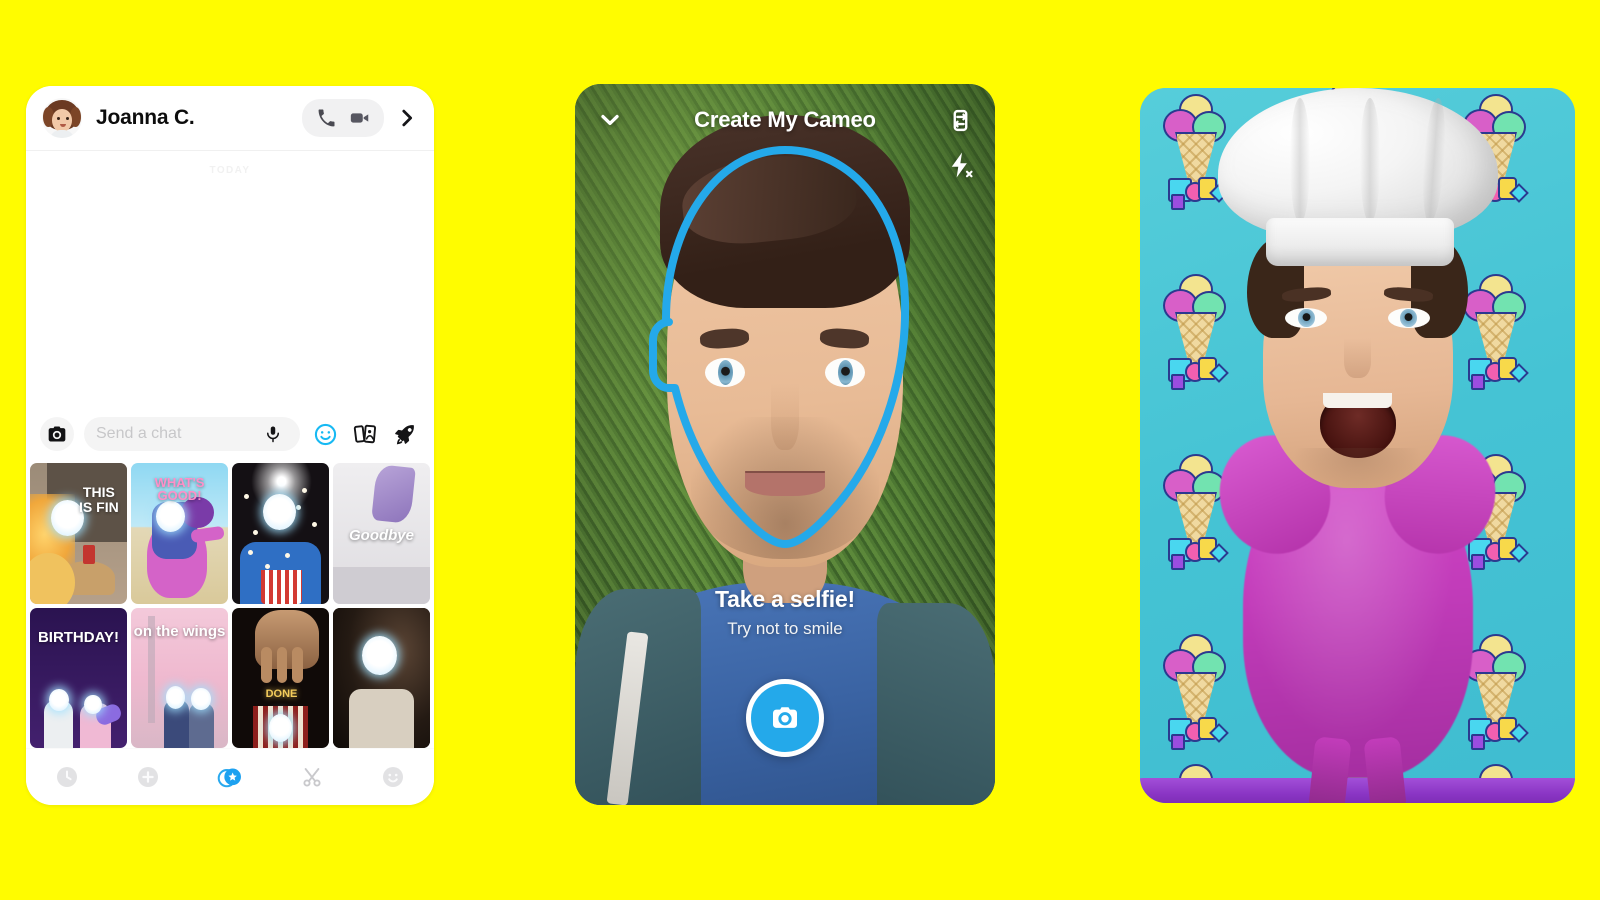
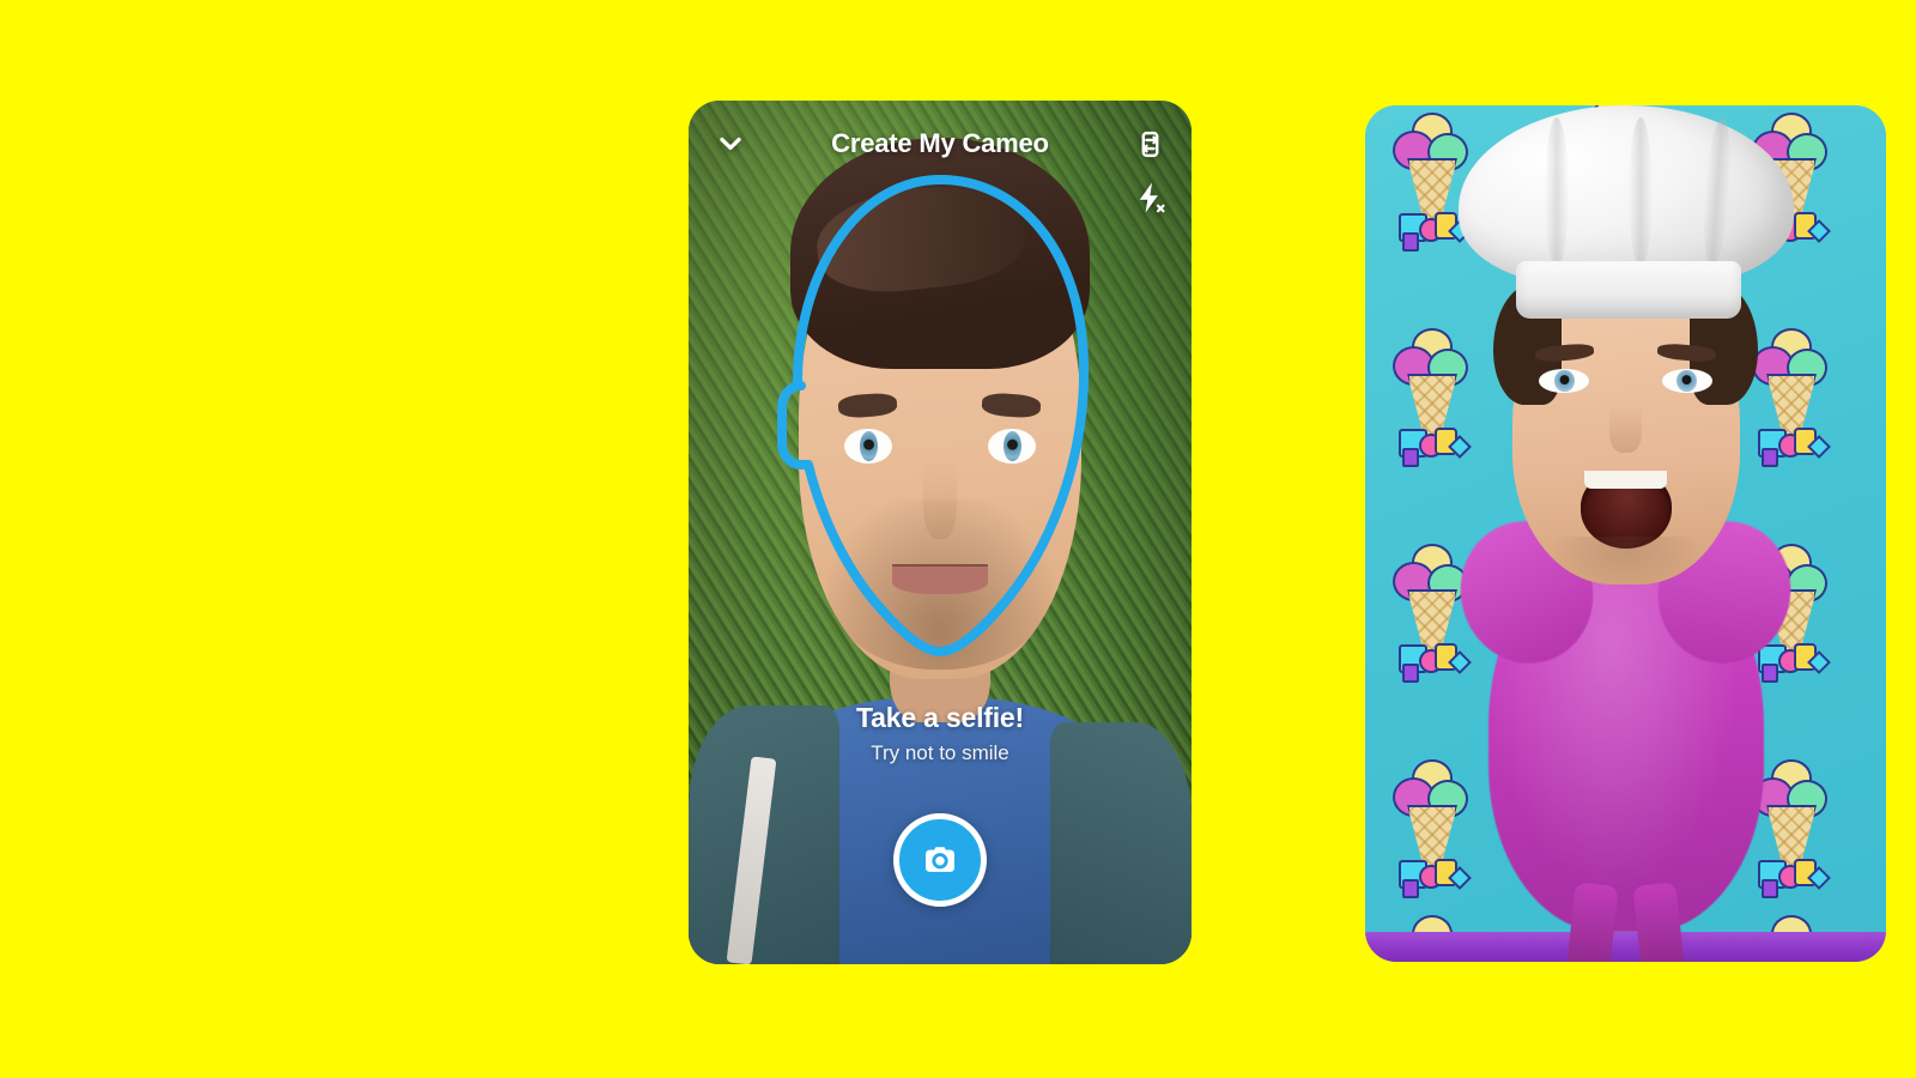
- Joanna C.
- Send a chat
- THIS IS FIN
- WHAT'S GOOD!
- Goodbye
- BIRTHDAY!
- on the wings
- DONE
  Create My Cameo
  Take a selfie!
  Try not to smile
